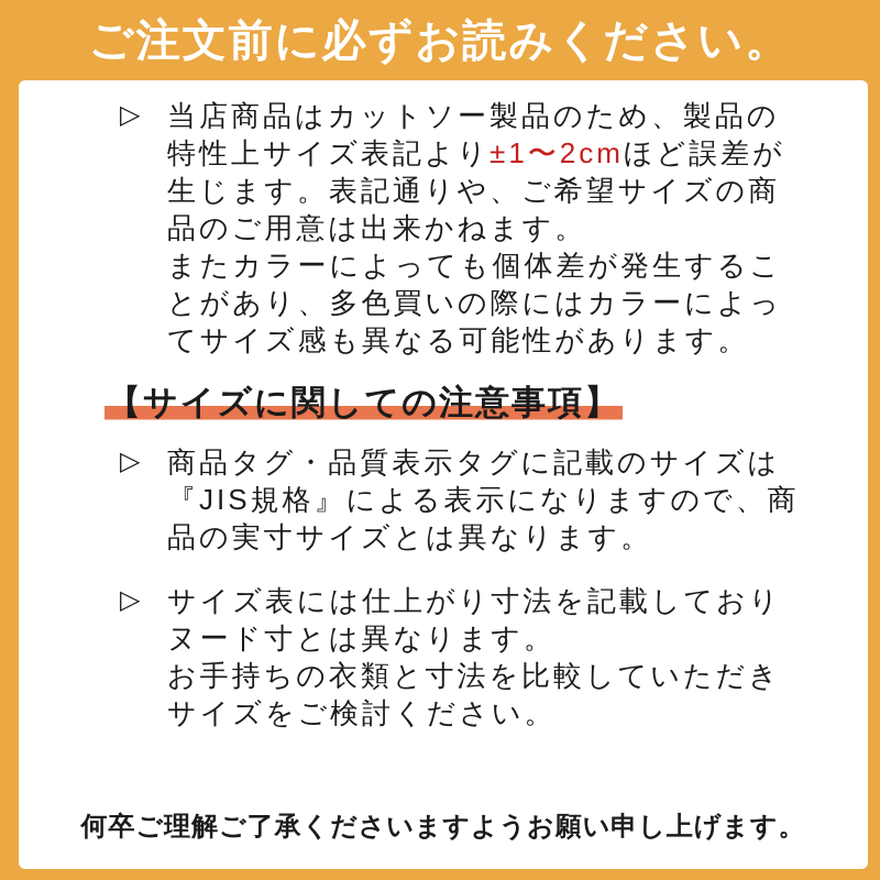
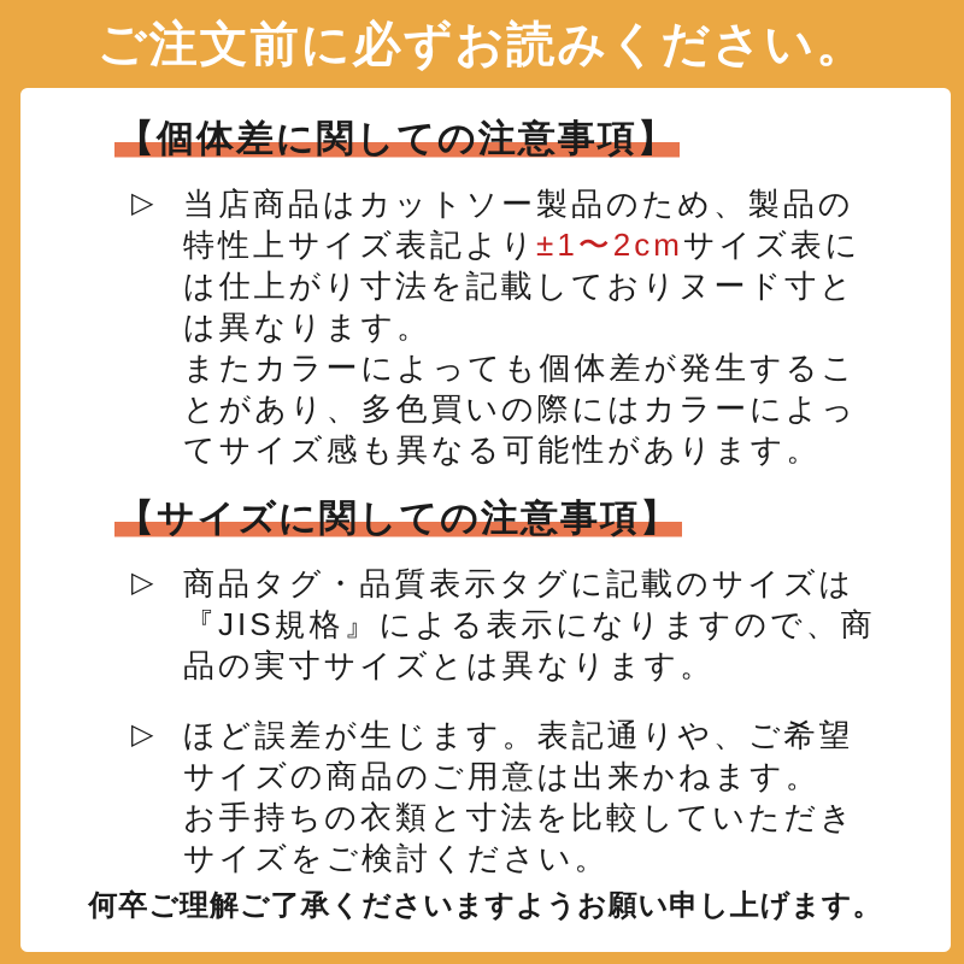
  ご注文前に必ずお読みください。
+ 【個体差に関しての注意事項】
  ▷
- 当店商品はカットソー製品のため、製品の特性上サイズ表記より±1〜2cmほど誤差が生じます。表記通りや、ご希望サイズの商品のご用意は出来かねます。
+ 当店商品はカットソー製品のため、製品の特性上サイズ表記より±1〜2cmサイズ表には仕上がり寸法を記載しておりヌード寸とは異なります。
  またカラーによっても個体差が発生することがあり、多色買いの際にはカラーによってサイズ感も異なる可能性があります。
  【サイズに関しての注意事項】
  ▷
  商品タグ・品質表示タグに記載のサイズは『JIS規格』による表示になりますので、商品の実寸サイズとは異なります。
  ▷
- サイズ表には仕上がり寸法を記載しておりヌード寸とは異なります。
+ ほど誤差が生じます。表記通りや、ご希望サイズの商品のご用意は出来かねます。
  お手持ちの衣類と寸法を比較していただきサイズをご検討ください。
  何卒ご理解ご了承くださいますようお願い申し上げます。
